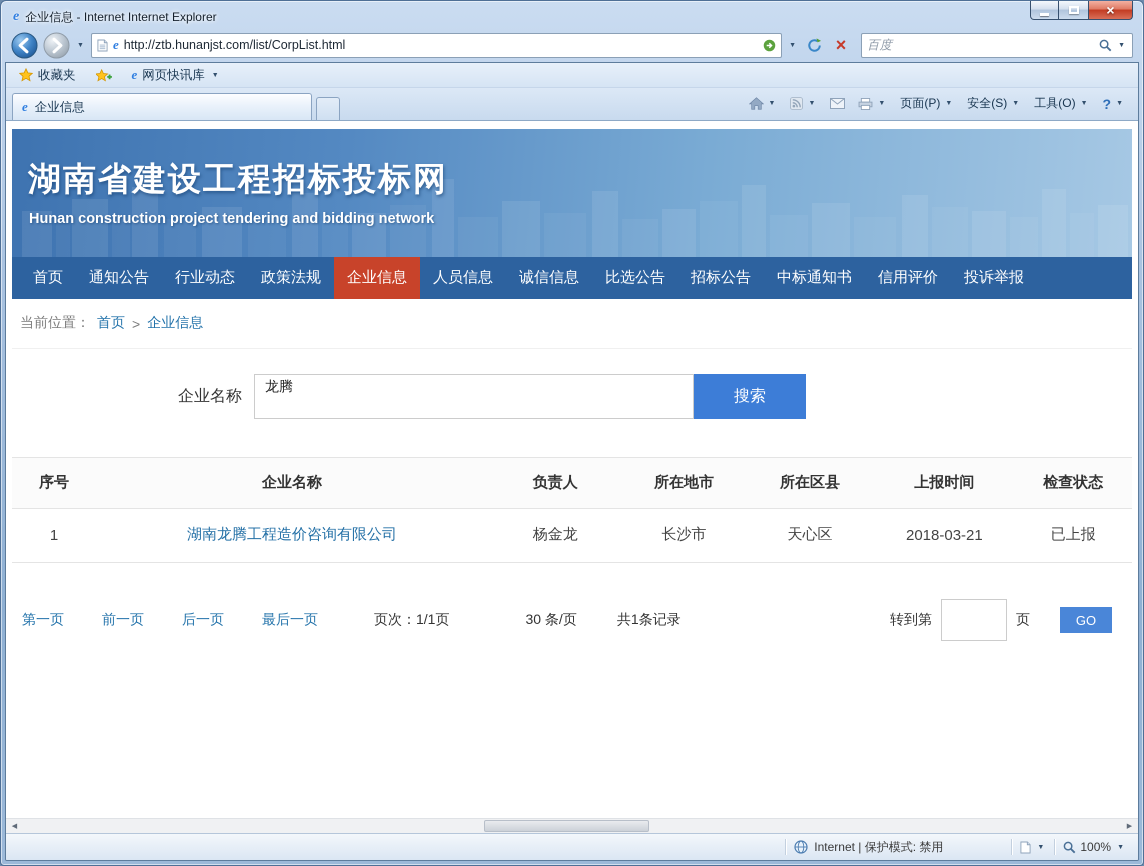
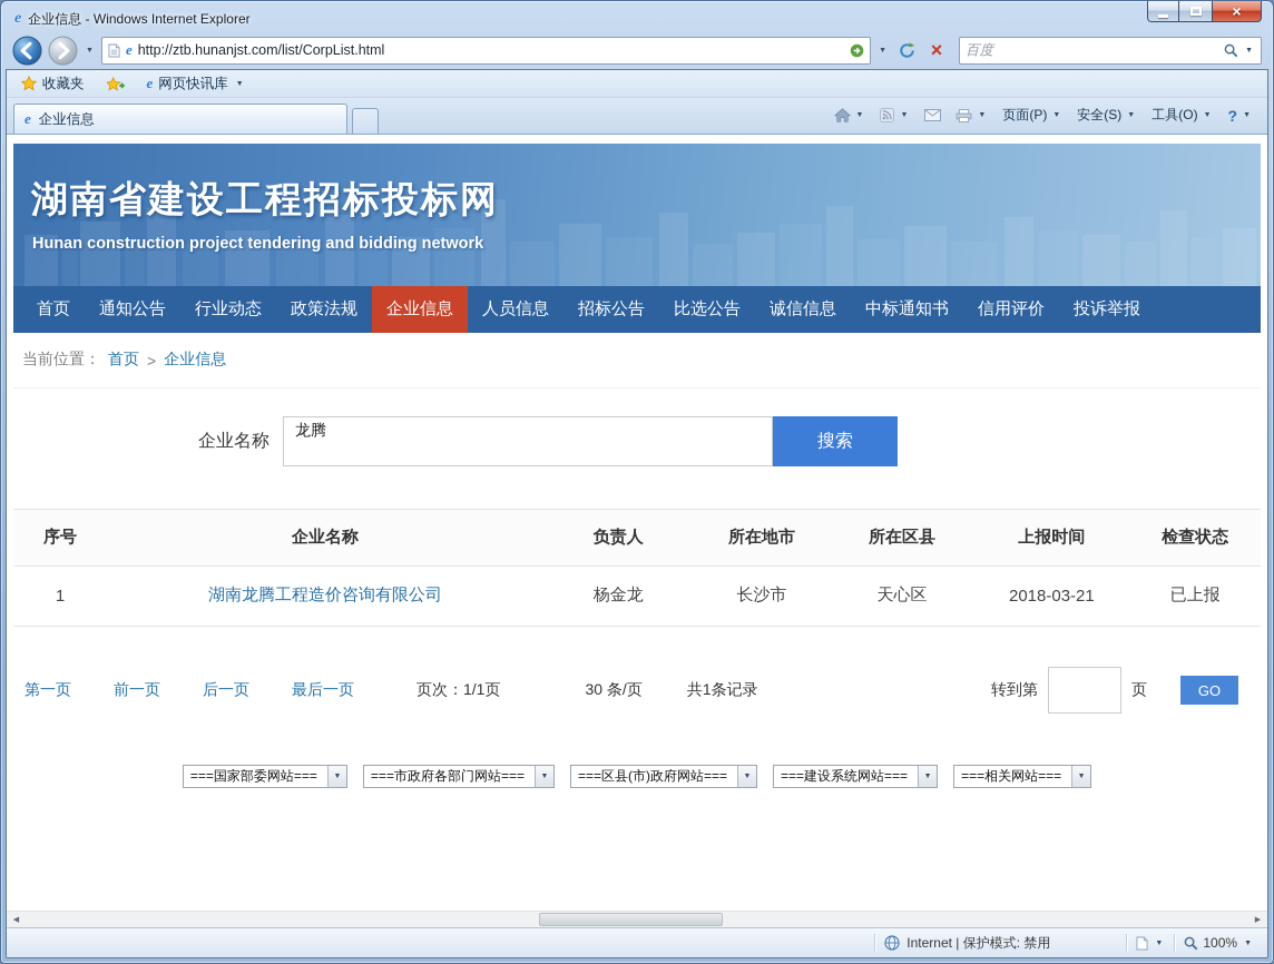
  e
- 企业信息 - Internet Internet Explorer
+ 企业信息 - Windows Internet Explorer
  ×
  e
  http://ztb.hunanjst.com/list/CorpList.html
  ×
  百度
  收藏夹
  e
  网页快讯库
  e
  企业信息
  页面(P)
  安全(S)
  工具(O)
  ?
  湖南省建设工程招标投标网
  Hunan construction project tendering and bidding network
  首页
  通知公告
  行业动态
  政策法规
  企业信息
  人员信息
- 诚信信息
+ 招标公告
  比选公告
- 招标公告
+ 诚信信息
  中标通知书
  信用评价
  投诉举报
  当前位置：
  首页
  >
  企业信息
  企业名称
  龙腾
  搜索
  序号	企业名称	负责人	所在地市	所在区县	上报时间	检查状态
  1	湖南龙腾工程造价咨询有限公司	杨金龙	长沙市	天心区	2018-03-21	已上报
  第一页
  前一页
  后一页
  最后一页
  页次：1/1页
  30 条/页
  共1条记录
  转到第
  页
  GO
+ ===国家部委网站===
+ ===市政府各部门网站===
+ ===区县(市)政府网站===
+ ===建设系统网站===
+ ===相关网站===
  Internet | 保护模式: 禁用
  100%
